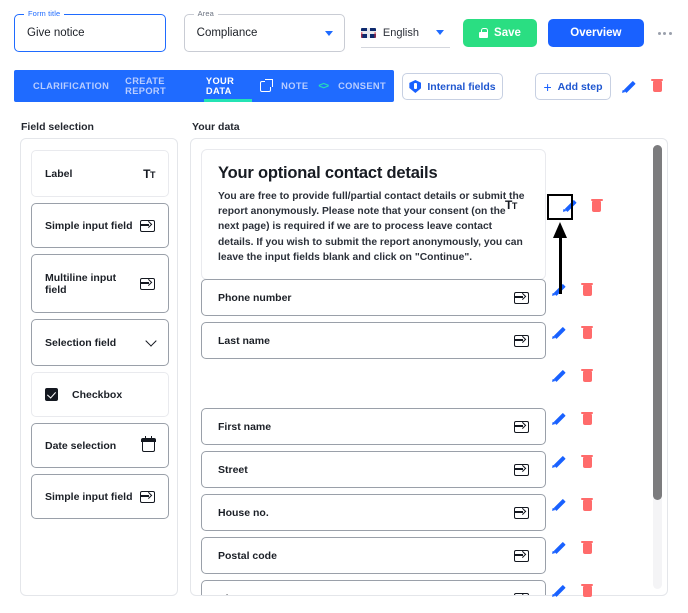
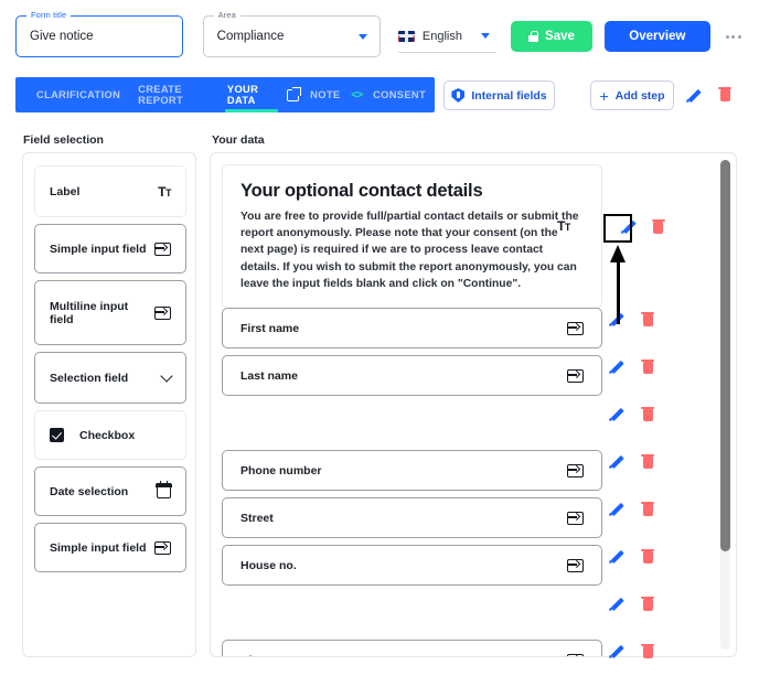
  Form title
  Give notice
  Area
  Compliance
  English
  Save
  Overview
  CLARIFICATION
  CREATE REPORT
  YOUR DATA
  NOTE
  <>
  CONSENT
  Internal fields
  +
  Add step
  Field selection
  Your data
  Label
  TT
  Simple input field
  Multiline input field
  Selection field
  Checkbox
  Date selection
  Simple input field
  Your optional contact details
  You are free to provide full/partial contact details or submit the report anonymously. Please note that your consent (on the next page) is required if we are to process leave contact details. If you wish to submit the report anonymously, you can leave the input fields blank and click on "Continue".
- Phone number
+ First name
  Last name
- First name
+ Phone number
  Street
  House no.
- Postal code
  TT
